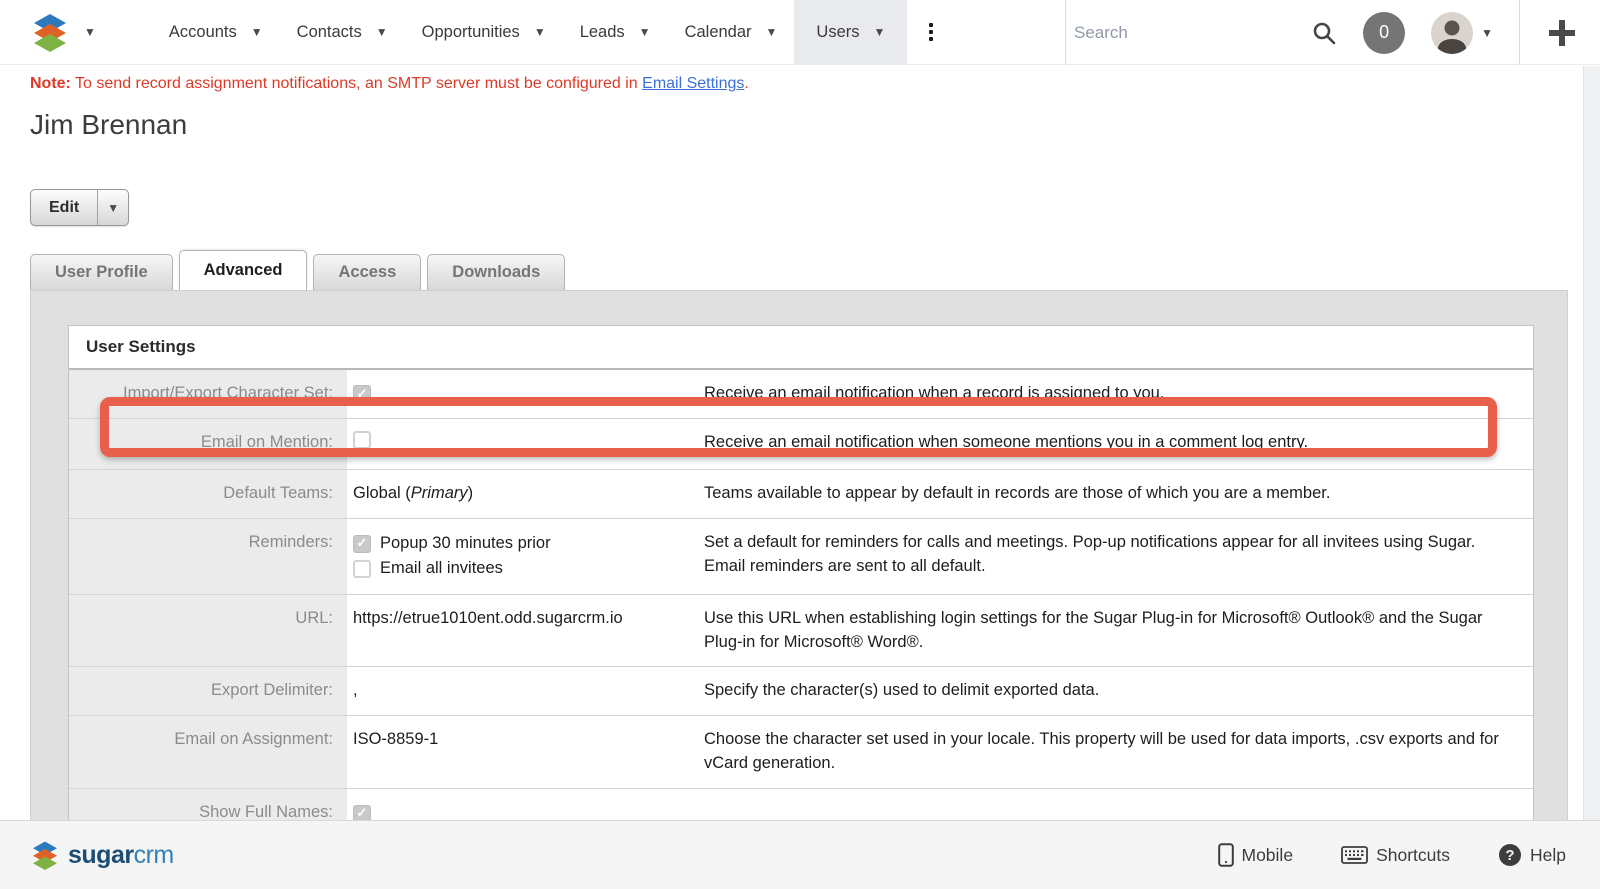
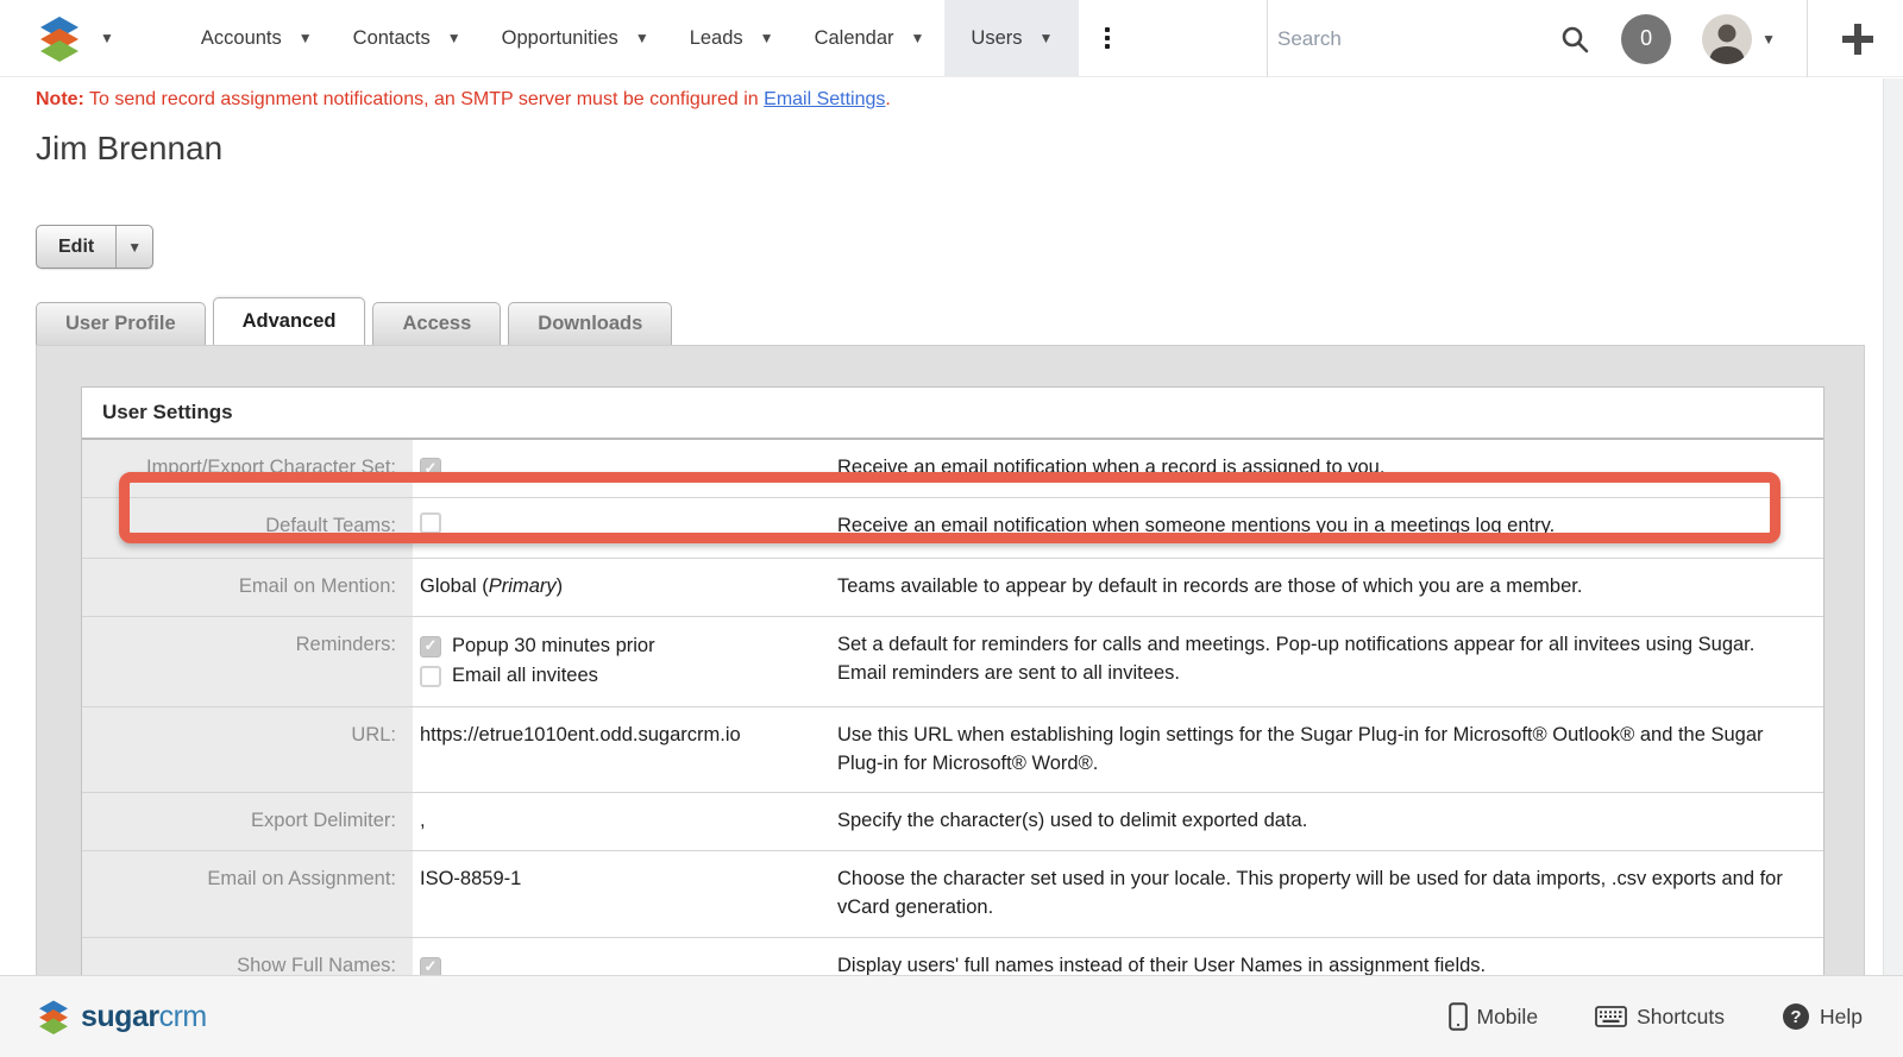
  ▼
  Accounts
  ▼
  Contacts
  ▼
  Opportunities
  ▼
  Leads
  ▼
  Calendar
  ▼
  Users
  ▼
  Search
  0
  ▼
  Note: To send record assignment notifications, an SMTP server must be configured in Email Settings.
  Jim Brennan
  Edit
  ▼
  User Profile
  Advanced
  Access
  Downloads
  User Settings
  Import/Export Character Set:
  ✓
  Receive an email notification when a record is assigned to you.
- Email on Mention:
+ Default Teams:
- Receive an email notification when someone mentions you in a comment log entry.
+ Receive an email notification when someone mentions you in a meetings log entry.
- Default Teams:
+ Email on Mention:
  Global (Primary)
  Teams available to appear by default in records are those of which you are a member.
  Reminders:
  ✓
  Popup 30 minutes prior
  Email all invitees
- Set a default for reminders for calls and meetings. Pop-up notifications appear for all invitees using Sugar. Email reminders are sent to all default.
+ Set a default for reminders for calls and meetings. Pop-up notifications appear for all invitees using Sugar. Email reminders are sent to all invitees.
  URL:
  https://etrue1010ent.odd.sugarcrm.io
  Use this URL when establishing login settings for the Sugar Plug-in for Microsoft® Outlook® and the Sugar Plug-in for Microsoft® Word®.
  Export Delimiter:
  ,
  Specify the character(s) used to delimit exported data.
  Email on Assignment:
  ISO-8859-1
  Choose the character set used in your locale. This property will be used for data imports, .csv exports and for vCard generation.
  Show Full Names:
  ✓
+ Display users' full names instead of their User Names in assignment fields.
  sugarcrm
  Mobile
  Shortcuts
  ?
  Help
